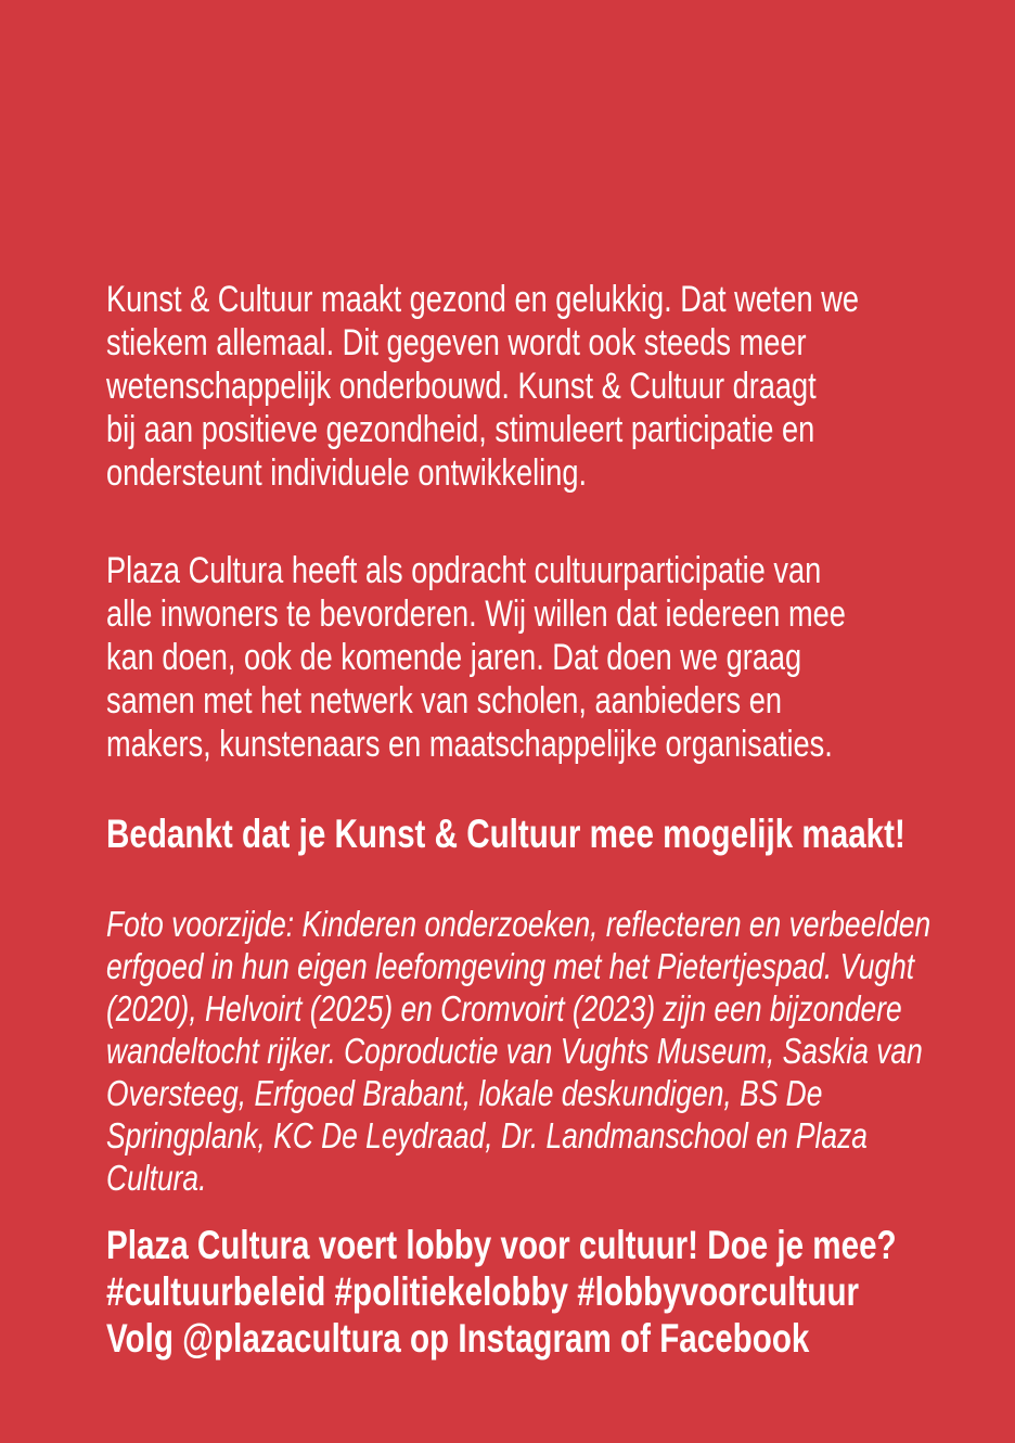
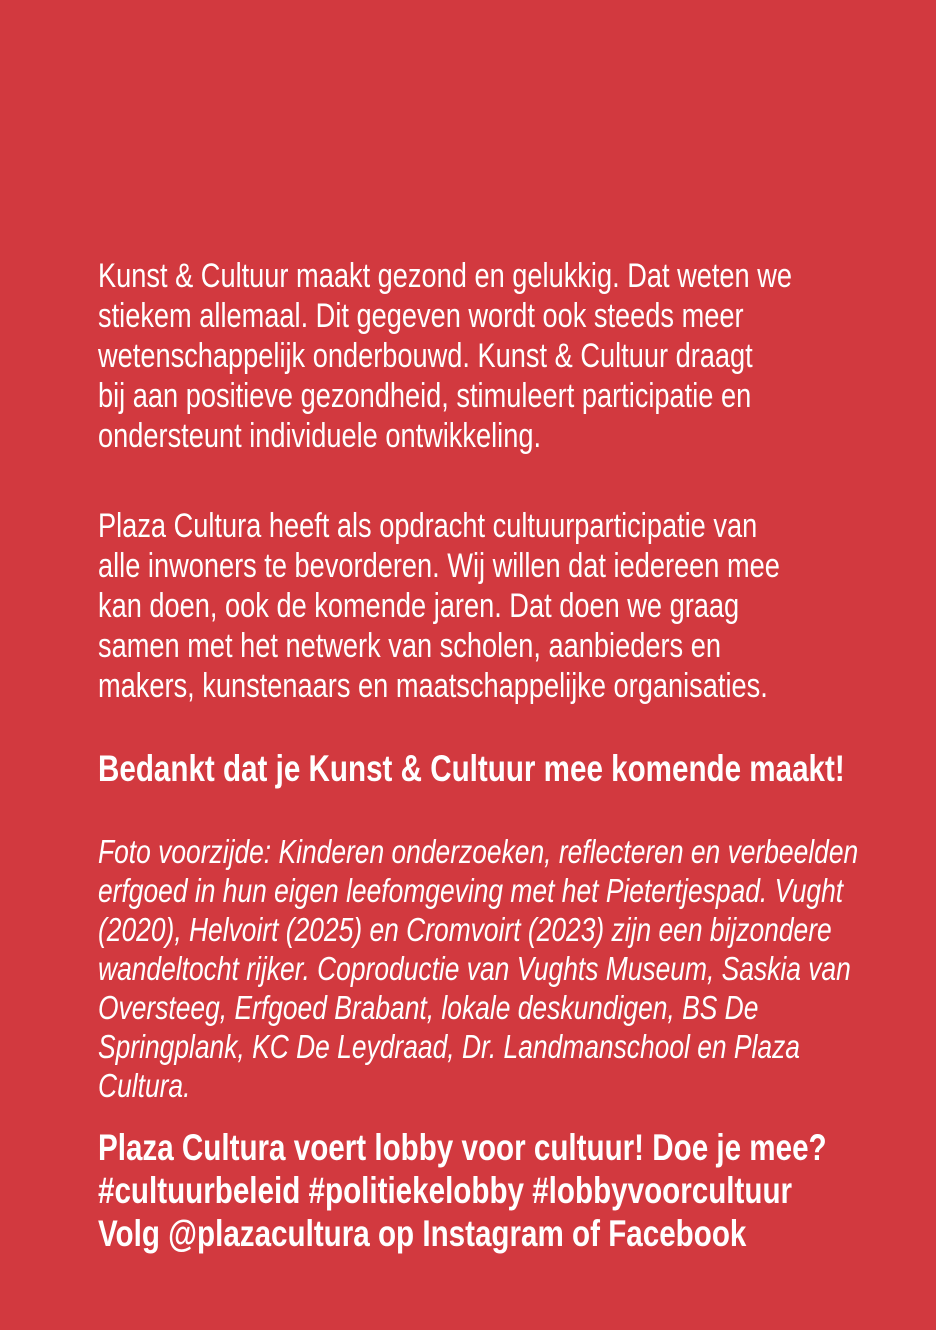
  Kunst & Cultuur maakt gezond en gelukkig. Dat weten we
  stiekem allemaal. Dit gegeven wordt ook steeds meer
  wetenschappelijk onderbouwd. Kunst & Cultuur draagt
  bij aan positieve gezondheid, stimuleert participatie en
  ondersteunt individuele ontwikkeling.
  Plaza Cultura heeft als opdracht cultuurparticipatie van
  alle inwoners te bevorderen. Wij willen dat iedereen mee
  kan doen, ook de komende jaren. Dat doen we graag
  samen met het netwerk van scholen, aanbieders en
  makers, kunstenaars en maatschappelijke organisaties.
- Bedankt dat je Kunst & Cultuur mee mogelijk maakt!
+ Bedankt dat je Kunst & Cultuur mee komende maakt!
  Foto voorzijde: Kinderen onderzoeken, reflecteren en verbeelden
  erfgoed in hun eigen leefomgeving met het Pietertjespad. Vught
  (2020), Helvoirt (2025) en Cromvoirt (2023) zijn een bijzondere
  wandeltocht rijker. Coproductie van Vughts Museum, Saskia van
  Oversteeg, Erfgoed Brabant, lokale deskundigen, BS De
  Springplank, KC De Leydraad, Dr. Landmanschool en Plaza
  Cultura.
  Plaza Cultura voert lobby voor cultuur! Doe je mee?
  #cultuurbeleid #politiekelobby #lobbyvoorcultuur
  Volg @plazacultura op Instagram of Facebook
